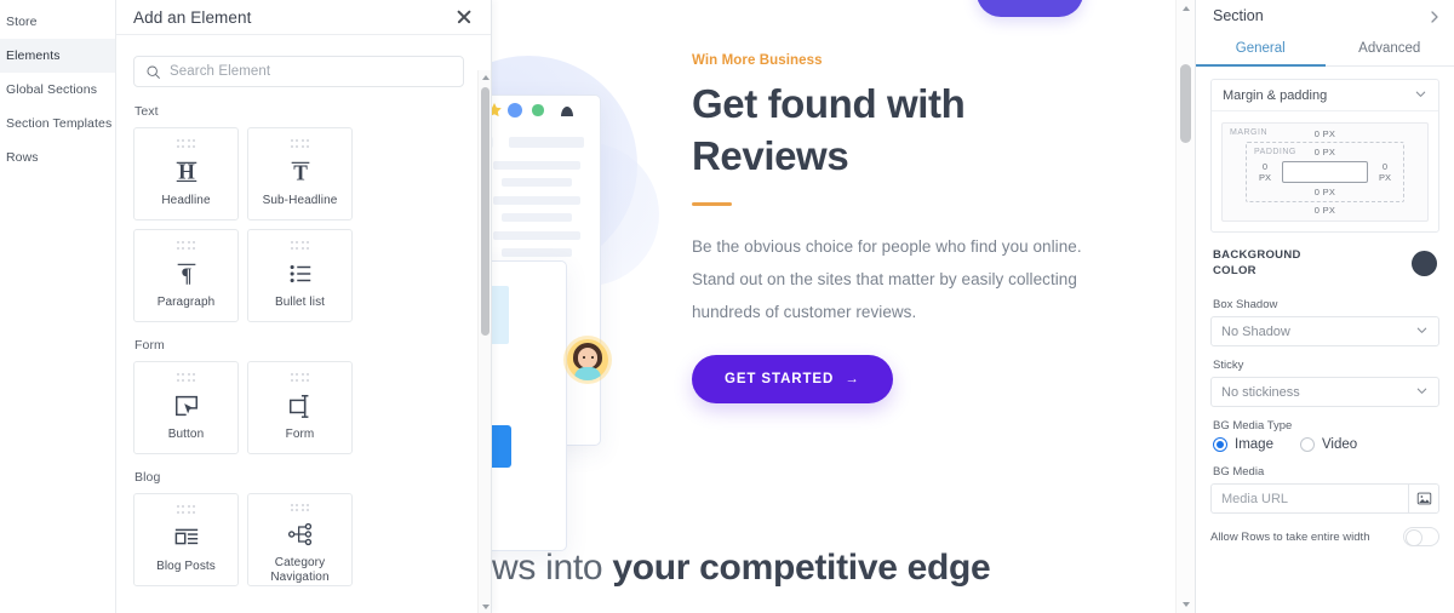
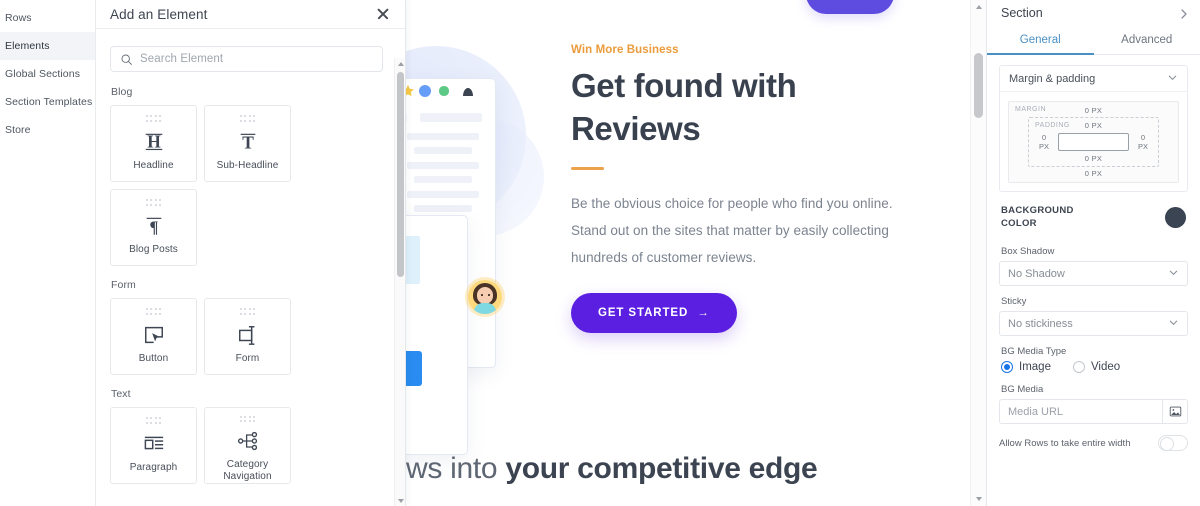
- Store
+ Rows
  Elements
  Global Sections
  Section Templates
- Rows
+ Store
  Add an Element
  Search Element
- Text
+ Blog
  H
  Headline
  T
  Sub-Headline
  ¶
- Paragraph
+ Blog Posts
- Bullet list
  Form
  Button
  Form
- Blog
+ Text
- Blog Posts
+ Paragraph
  Category Navigation
  Win More Business
  Get found with
  Reviews
  Be the obvious choice for people who find you online. Stand out on the sites that matter by easily collecting hundreds of customer reviews.
  GET STARTED
  →
  ws into your competitive edge
  Section
  General
  Advanced
  Margin & padding
  0 PX
  0 PX
  0
  PX
  0
  PX
  0 PX
  0 PX
  BACKGROUND
  COLOR
  Box Shadow
  No Shadow
  Sticky
  No stickiness
  BG Media Type
  Image
  Video
  BG Media
  Media URL
  Allow Rows to take entire width
